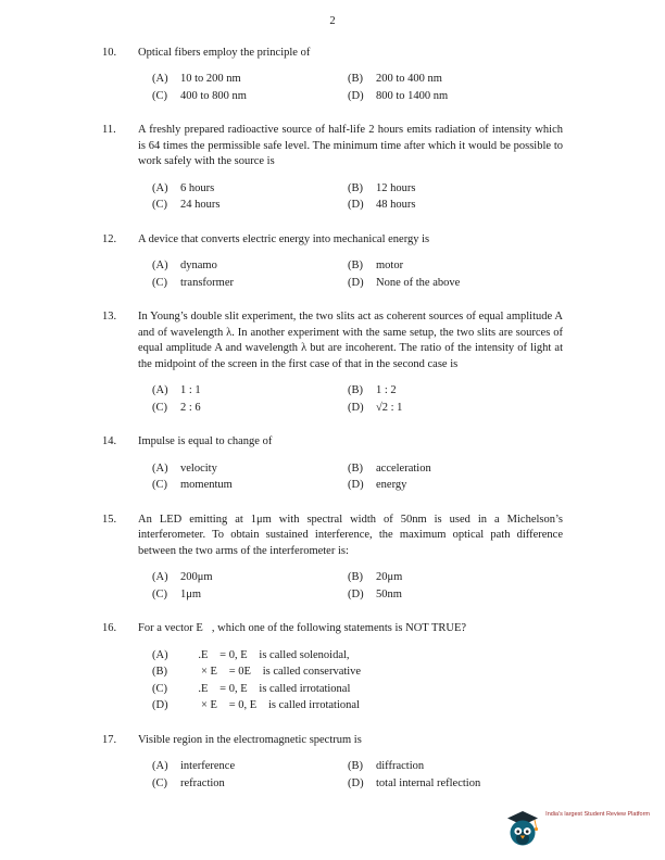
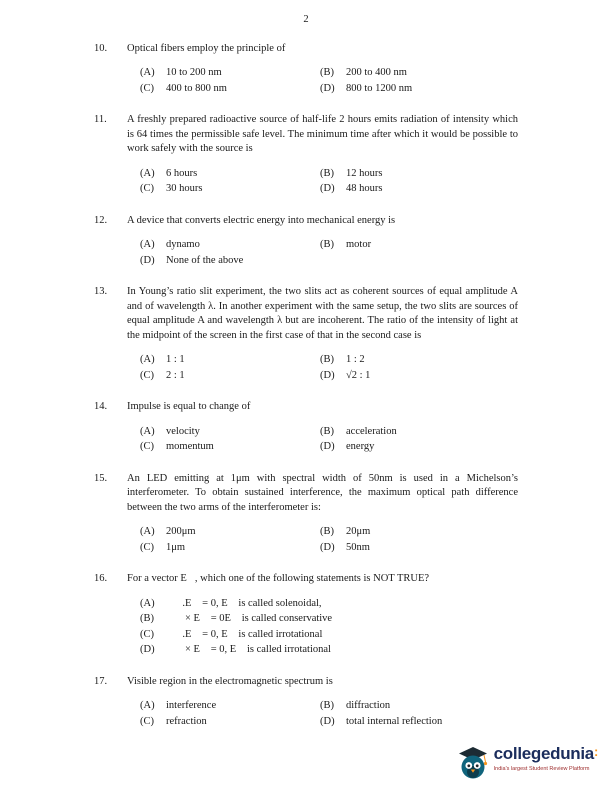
  2
  10.
  Optical fibers employ the principle of
  (A) 10 to 200 nm
  (B) 200 to 400 nm
  (C) 400 to 800 nm
- (D) 800 to 1400 nm
+ (D) 800 to 1200 nm
  11.
  A freshly prepared radioactive source of half-life 2 hours emits radiation of intensity which is 64 times the permissible safe level. The minimum time after which it would be possible to work safely with the source is
  (A) 6 hours
  (B) 12 hours
- (C) 24 hours
+ (C) 30 hours
  (D) 48 hours
  12.
  A device that converts electric energy into mechanical energy is
  (A) dynamo
  (B) motor
- (C) transformer
  (D) None of the above
  13.
- In Young’s double slit experiment, the two slits act as coherent sources of equal amplitude A and of wavelength λ. In another experiment with the same setup, the two slits are sources of equal amplitude A and wavelength λ but are incoherent. The ratio of the intensity of light at the midpoint of the screen in the first case of that in the second case is
+ In Young’s ratio slit experiment, the two slits act as coherent sources of equal amplitude A and of wavelength λ. In another experiment with the same setup, the two slits are sources of equal amplitude A and wavelength λ but are incoherent. The ratio of the intensity of light at the midpoint of the screen in the first case of that in the second case is
  (A) 1 : 1
  (B) 1 : 2
- (C) 2 : 6
+ (C) 2 : 1
  (D) √2 : 1
  14.
  Impulse is equal to change of
  (A) velocity
  (B) acceleration
  (C) momentum
  (D) energy
  15.
  An LED emitting at 1μm with spectral width of 50nm is used in a Michelson’s interferometer. To obtain sustained interference, the maximum optical path difference between the two arms of the interferometer is:
  (A) 200μm
  (B) 20μm
  (C) 1μm
  (D) 50nm
  16.
  For a vector E⃗, which one of the following statements is NOT TRUE?
  (A) ∇⃗.E⃗ = 0, E⃗ is called solenoidal,
  (B) ∇⃗ × E⃗ = 0E⃗ is called conservative
  (C) ∇⃗.E⃗ = 0, E⃗ is called irrotational
  (D) ∇⃗ × E⃗ = 0, E⃗ is called irrotational
  17.
  Visible region in the electromagnetic spectrum is
  (A) interference
  (B) diffraction
  (C) refraction
  (D) total internal reflection
+ collegedunia:
